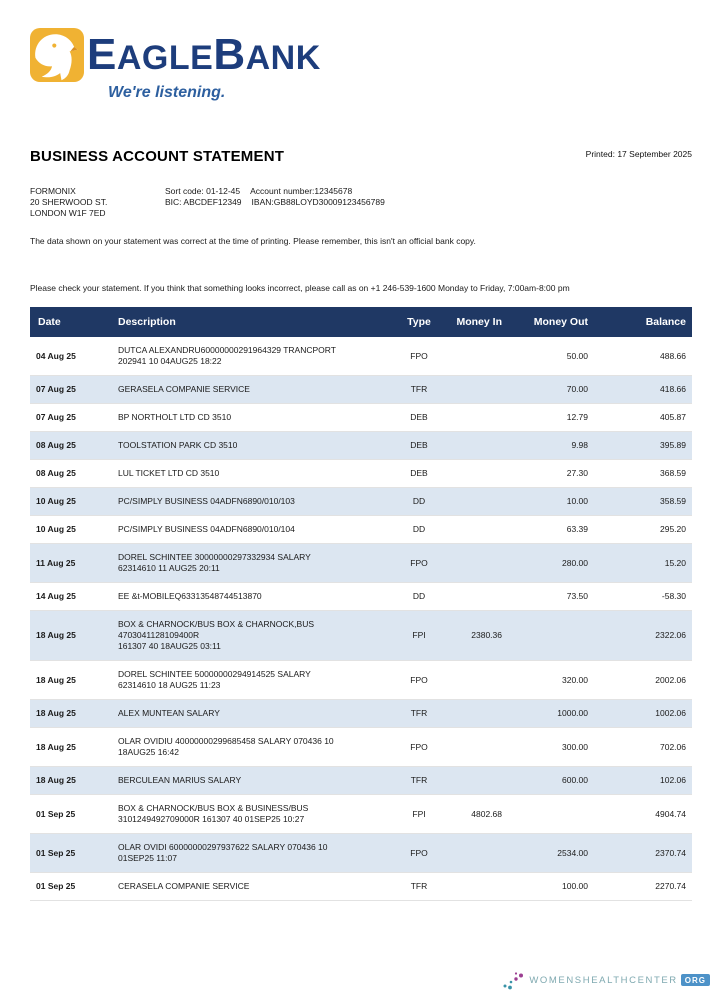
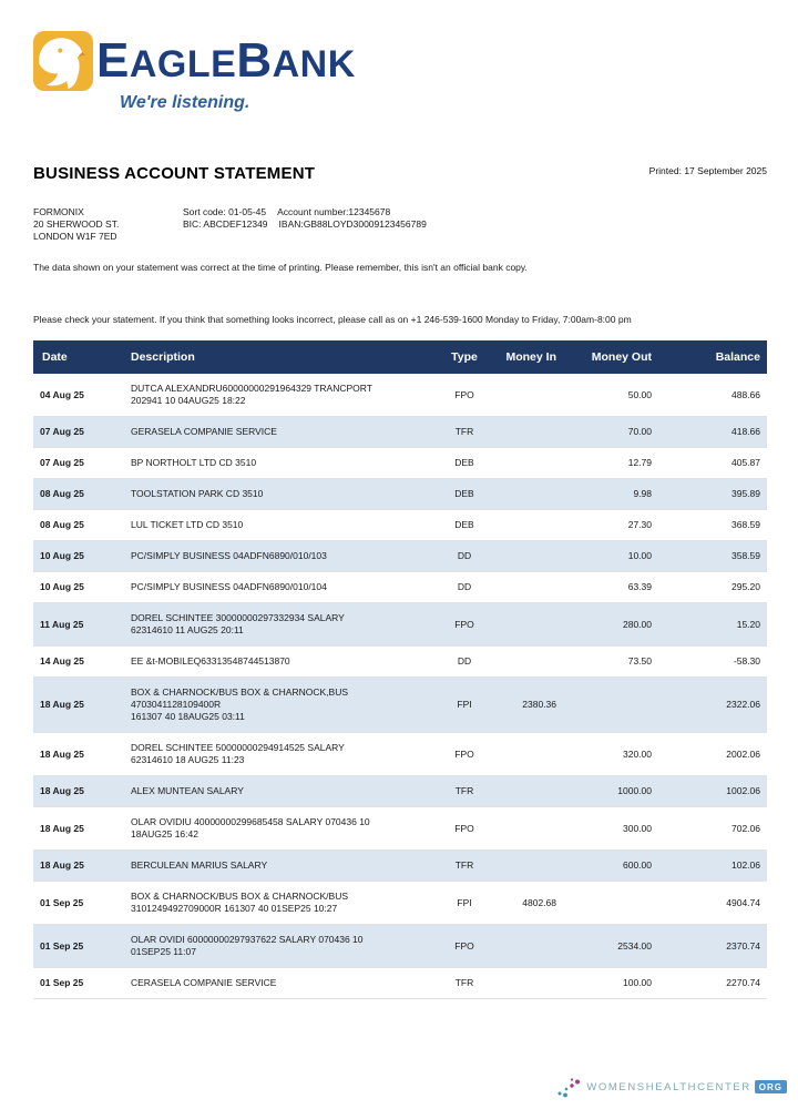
  EAGLEBANK
  We're listening.
  BUSINESS ACCOUNT STATEMENT
  Printed: 17 September 2025
  FORMONIX
  20 SHERWOOD ST.
  LONDON W1F 7ED
- Sort code: 01-12-45 Account number:12345678
+ Sort code: 01-05-45 Account number:12345678
  BIC: ABCDEF12349 IBAN:GB88LOYD30009123456789
  The data shown on your statement was correct at the time of printing. Please remember, this isn't an official bank copy.
  Please check your statement. If you think that something looks incorrect, please call as on +1 246-539-1600 Monday to Friday, 7:00am-8:00 pm
  Date	Description	Type	Money In	Money Out	Balance
  04 Aug 25	DUTCA ALEXANDRU60000000291964329 TRANCPORT 202941 10 04AUG25 18:22	FPO		50.00	488.66
  07 Aug 25	GERASELA COMPANIE SERVICE	TFR		70.00	418.66
  07 Aug 25	BP NORTHOLT LTD CD 3510	DEB		12.79	405.87
  08 Aug 25	TOOLSTATION PARK CD 3510	DEB		9.98	395.89
  08 Aug 25	LUL TICKET LTD CD 3510	DEB		27.30	368.59
  10 Aug 25	PC/SIMPLY BUSINESS 04ADFN6890/010/103	DD		10.00	358.59
  10 Aug 25	PC/SIMPLY BUSINESS 04ADFN6890/010/104	DD		63.39	295.20
  11 Aug 25	DOREL SCHINTEE 30000000297332934 SALARY 62314610 11 AUG25 20:11	FPO		280.00	15.20
  14 Aug 25	EE &t-MOBILEQ63313548744513870	DD		73.50	-58.30
  18 Aug 25	BOX & CHARNOCK/BUS BOX & CHARNOCK,BUS 4703041128109400R 161307 40 18AUG25 03:11	FPI	2380.36		2322.06
  18 Aug 25	DOREL SCHINTEE 50000000294914525 SALARY 62314610 18 AUG25 11:23	FPO		320.00	2002.06
  18 Aug 25	ALEX MUNTEAN SALARY	TFR		1000.00	1002.06
  18 Aug 25	OLAR OVIDIU 40000000299685458 SALARY 070436 10 18AUG25 16:42	FPO		300.00	702.06
  18 Aug 25	BERCULEAN MARIUS SALARY	TFR		600.00	102.06
- 01 Sep 25	BOX & CHARNOCK/BUS BOX & BUSINESS/BUS 3101249492709000R 161307 40 01SEP25 10:27	FPI	4802.68		4904.74
+ 01 Sep 25	BOX & CHARNOCK/BUS BOX & CHARNOCK/BUS 3101249492709000R 161307 40 01SEP25 10:27	FPI	4802.68		4904.74
  01 Sep 25	OLAR OVIDI 60000000297937622 SALARY 070436 10 01SEP25 11:07	FPO		2534.00	2370.74
  01 Sep 25	CERASELA COMPANIE SERVICE	TFR		100.00	2270.74
  WOMENSHEALTHCENTER
  ORG
